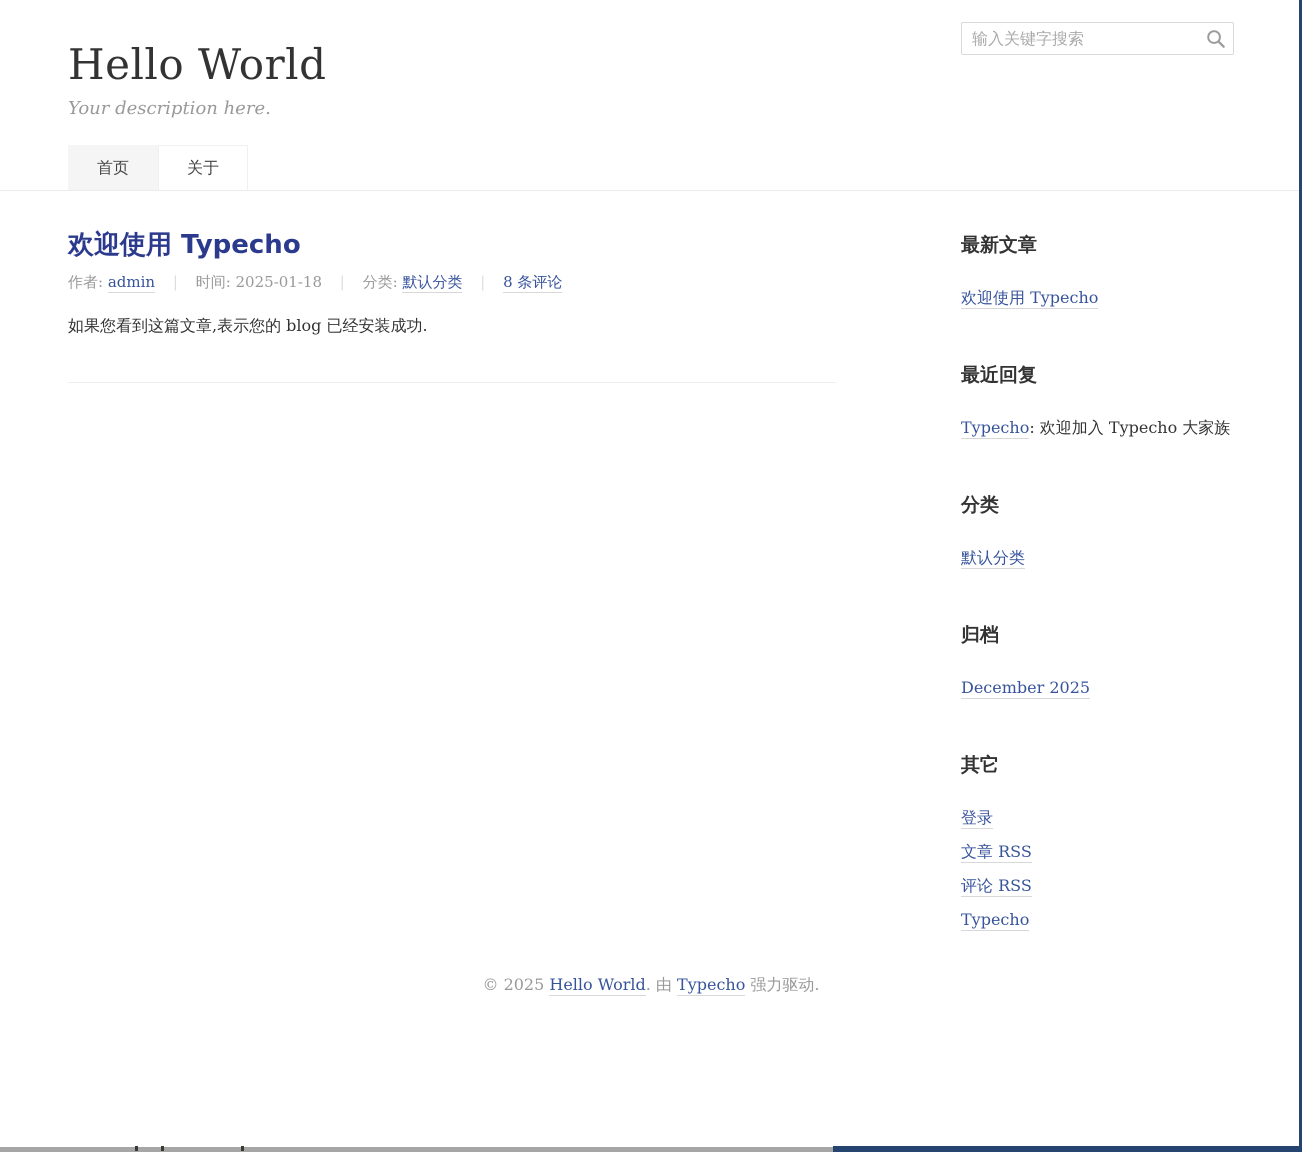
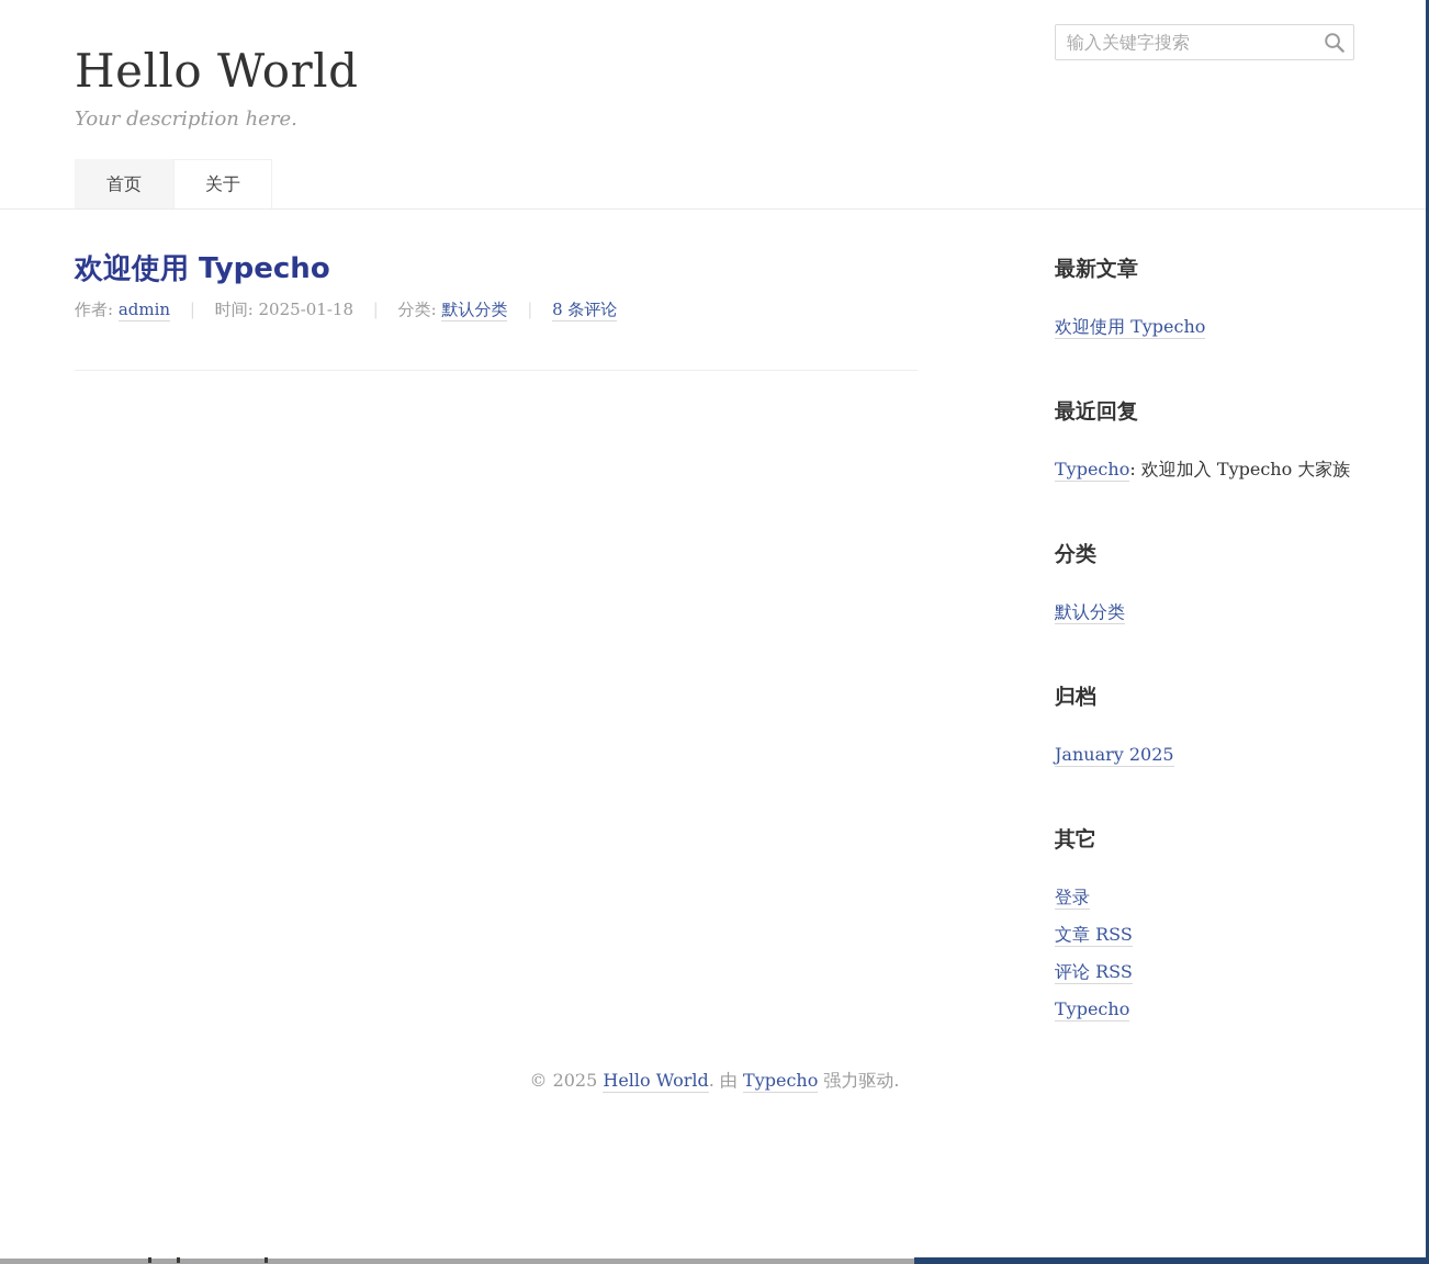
  Hello World
  Your description here.
  输入关键字搜索
  首页
  关于
  欢迎使用 Typecho
  作者: admin | 时间: 2025-01-18 | 分类: 默认分类 | 8 条评论
- 如果您看到这篇文章,表示您的 blog 已经安装成功.
  最新文章
  欢迎使用 Typecho
  最近回复
  Typecho: 欢迎加入 Typecho 大家族
  分类
  默认分类
  归档
- December 2025
+ January 2025
  其它
  登录
  文章 RSS
  评论 RSS
  Typecho
  © 2025 Hello World. 由 Typecho 强力驱动.
